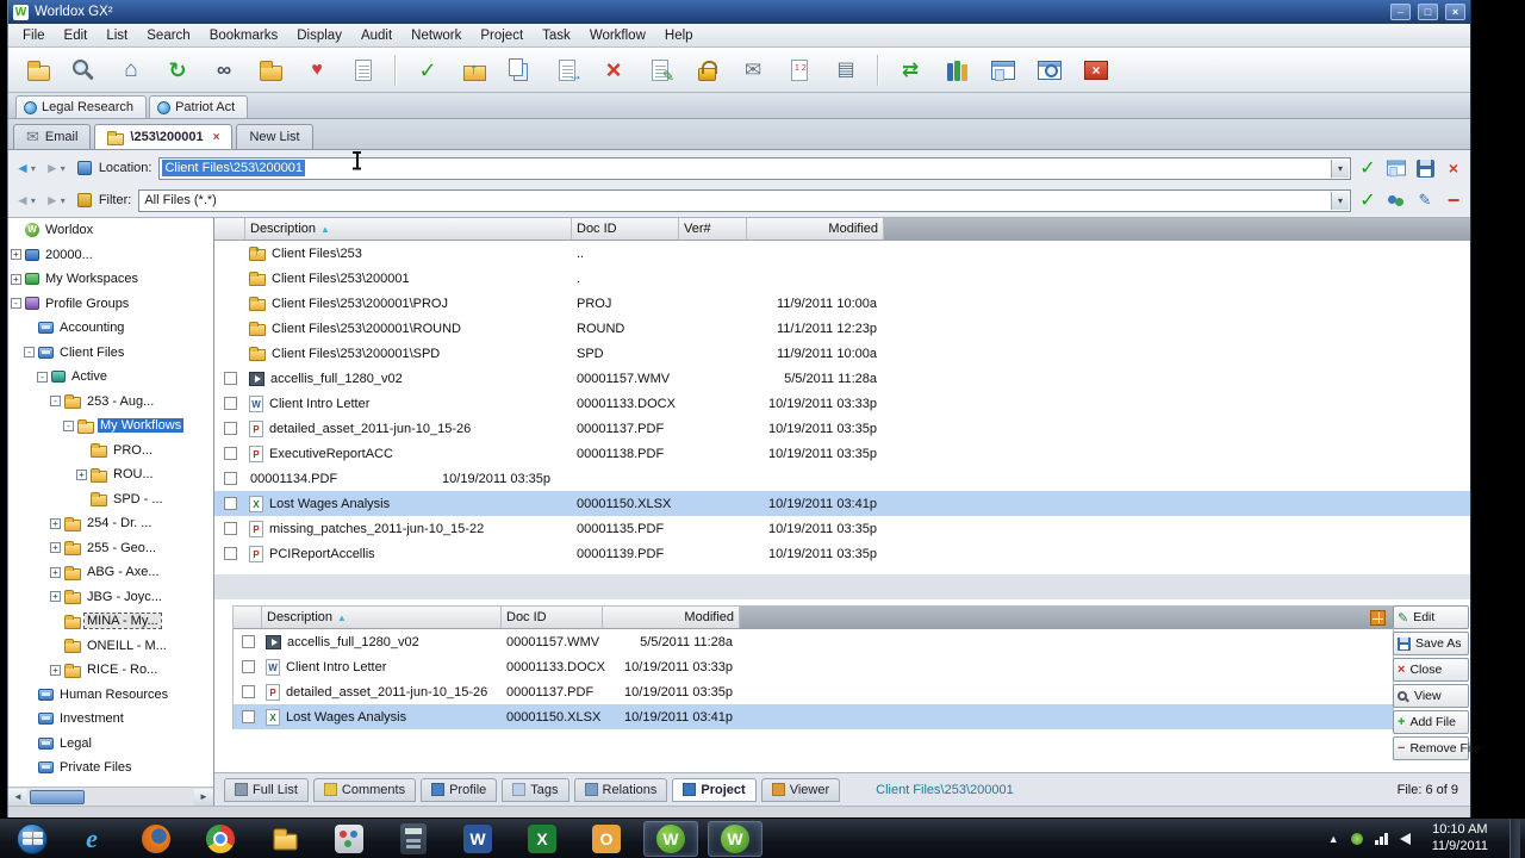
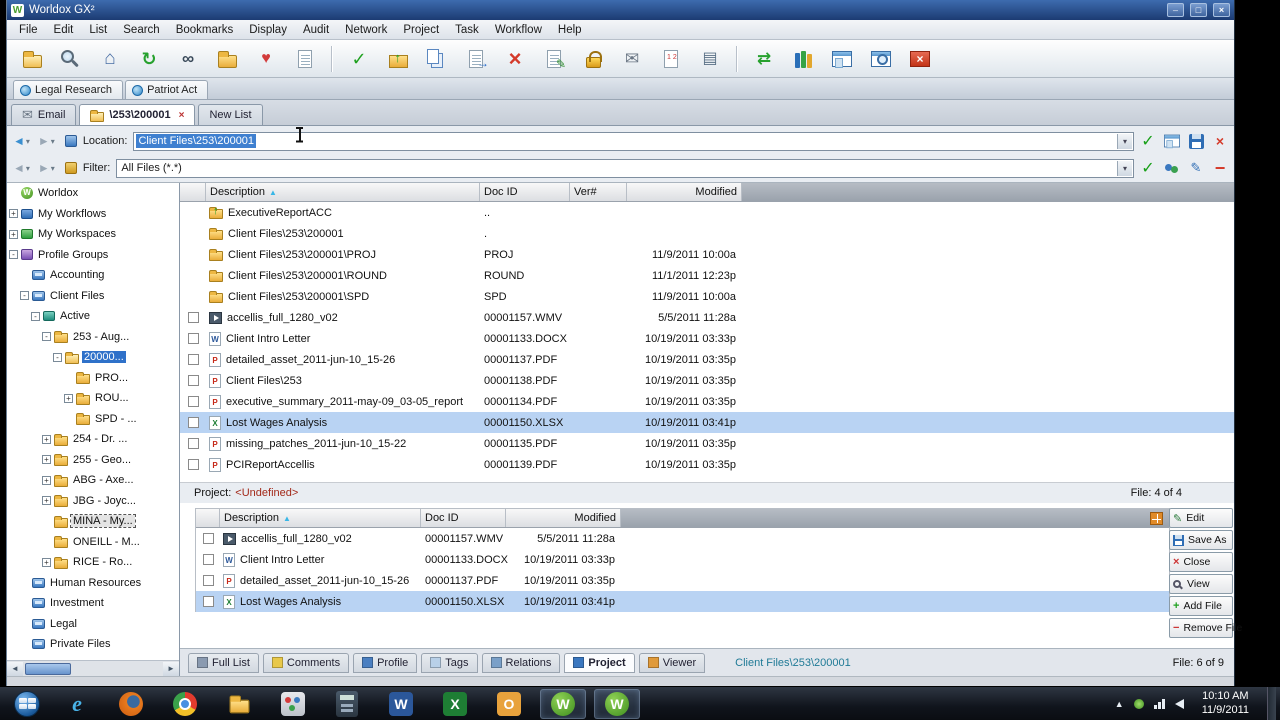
  Worldox GX²
  File
  Edit
  List
  Search
  Bookmarks
  Display
  Audit
  Network
  Project
  Task
  Workflow
  Help
  ⌂
  ↻
  ∞
  ♥
  ✓
  ×
  ✉
  ▤
  ⇄
  Legal Research
  Patriot Act
  ✉
  Email
  \253\200001
  ×
  New List
  ◄
  ▾
  ►
  ▾
  Location:
  Client Files\253\200001
  ▾
  ✓
  ×
  ◄
  ▾
  ►
  ▾
  Filter:
  All Files (*.*)
  ▾
  ✓
  ✎
  −
  W
  Worldox
  +
- 20000...
+ My Workflows
  +
  My Workspaces
  -
  Profile Groups
  Accounting
  -
  Client Files
  -
  Active
  -
  253 - Aug...
  -
- My Workflows
+ 20000...
  PRO...
  +
  ROU...
  SPD - ...
  +
  254 - Dr. ...
  +
  255 - Geo...
  +
  ABG - Axe...
  +
  JBG - Joyc...
  MINA - My...
  ONEILL - M...
  +
  RICE - Ro...
  Human Resources
  Investment
  Legal
  Private Files
  ◄
  ►
  Description
  ▲
  Doc ID
  Ver#
  Modified
- Client Files\253
+ ExecutiveReportACC
  ..
  Client Files\253\200001
  .
  Client Files\253\200001\PROJ
  PROJ
  11/9/2011 10:00a
  Client Files\253\200001\ROUND
  ROUND
  11/1/2011 12:23p
  Client Files\253\200001\SPD
  SPD
  11/9/2011 10:00a
  accellis_full_1280_v02
  00001157.WMV
  5/5/2011 11:28a
  Client Intro Letter
  00001133.DOCX
  10/19/2011 03:33p
  detailed_asset_2011-jun-10_15-26
  00001137.PDF
  10/19/2011 03:35p
- ExecutiveReportACC
+ Client Files\253
  00001138.PDF
  10/19/2011 03:35p
+ executive_summary_2011-may-09_03-05_report
  00001134.PDF
  10/19/2011 03:35p
  Lost Wages Analysis
  00001150.XLSX
  10/19/2011 03:41p
  missing_patches_2011-jun-10_15-22
  00001135.PDF
  10/19/2011 03:35p
  PCIReportAccellis
  00001139.PDF
  10/19/2011 03:35p
+ Project:
+ <Undefined>
+ File: 4 of 4
  Description
  ▲
  Doc ID
  Modified
  accellis_full_1280_v02
  00001157.WMV
  5/5/2011 11:28a
  Client Intro Letter
  00001133.DOCX
  10/19/2011 03:33p
  detailed_asset_2011-jun-10_15-26
  00001137.PDF
  10/19/2011 03:35p
  Lost Wages Analysis
  00001150.XLSX
  10/19/2011 03:41p
  ✎
  Edit
  Save As
  ×
  Close
  View
  +
  Add File
  −
  Remove File
  Full List
  Comments
  Profile
  Tags
  Relations
  Project
  Viewer
  Client Files\253\200001
  File: 6 of 9
  e
  W
  X
  O
  W
  W
  ▲
  10:10 AM
  11/9/2011
